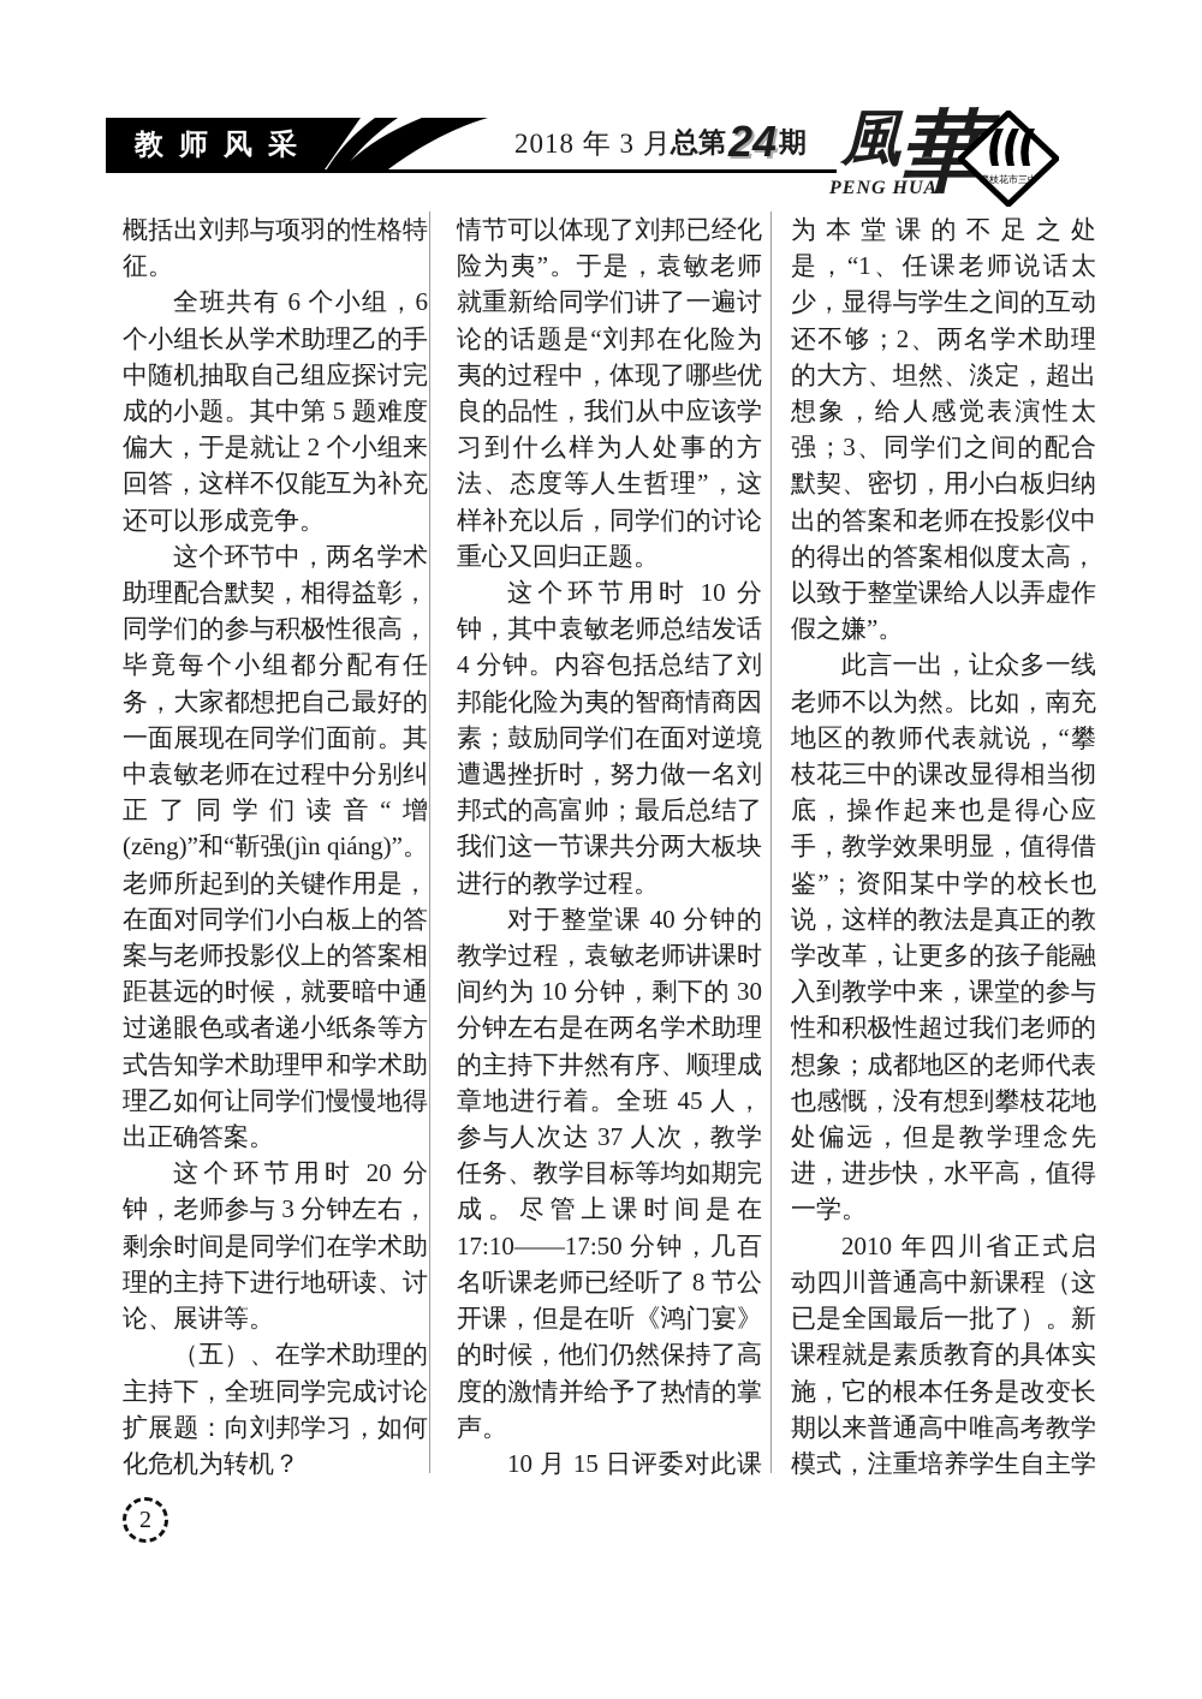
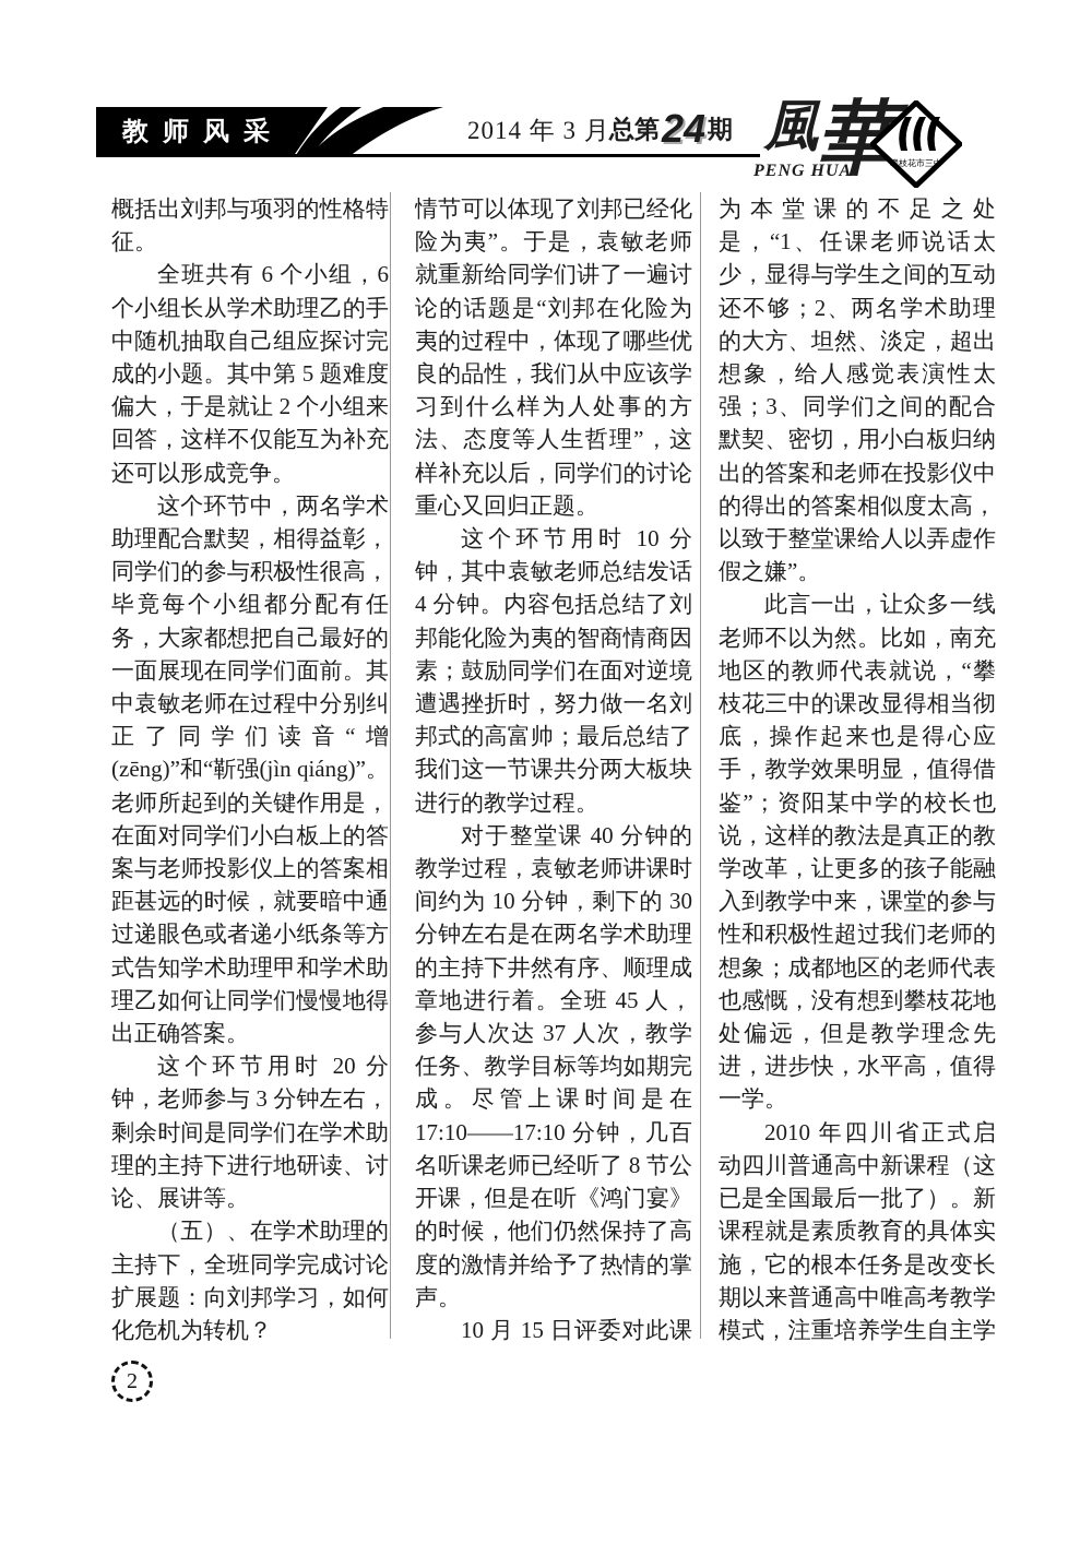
  教师风采
- 2018 年 3 月
+ 2014 年 3 月
  总第
  24
  期
  風
  PENG HUA
  華
  攀枝花市三中
  概括出刘邦与项羽的性格特征。
  全班共有 6 个小组，6 个小组长从学术助理乙的手中随机抽取自己组应探讨完成的小题。其中第 5 题难度偏大，于是就让 2 个小组来回答，这样不仅能互为补充还可以形成竞争。
  这个环节中，两名学术助理配合默契，相得益彰，同学们的参与积极性很高，毕竟每个小组都分配有任务，大家都想把自己最好的一面展现在同学们面前。其中袁敏老师在过程中分别纠正了同学们读音“增(zēng)”和“靳强(jìn qiáng)”。老师所起到的关键作用是，在面对同学们小白板上的答案与老师投影仪上的答案相距甚远的时候，就要暗中通过递眼色或者递小纸条等方式告知学术助理甲和学术助理乙如何让同学们慢慢地得出正确答案。
  这个环节用时 20 分钟，老师参与 3 分钟左右，剩余时间是同学们在学术助理的主持下进行地研读、讨论、展讲等。
  （五）、在学术助理的主持下，全班同学完成讨论扩展题：向刘邦学习，如何化危机为转机？
  情节可以体现了刘邦已经化险为夷”。于是，袁敏老师就重新给同学们讲了一遍讨论的话题是“刘邦在化险为夷的过程中，体现了哪些优良的品性，我们从中应该学习到什么样为人处事的方法、态度等人生哲理”，这样补充以后，同学们的讨论重心又回归正题。
  这个环节用时 10 分钟，其中袁敏老师总结发话 4 分钟。内容包括总结了刘邦能化险为夷的智商情商因素；鼓励同学们在面对逆境遭遇挫折时，努力做一名刘邦式的高富帅；最后总结了我们这一节课共分两大板块进行的教学过程。
- 对于整堂课 40 分钟的教学过程，袁敏老师讲课时间约为 10 分钟，剩下的 30 分钟左右是在两名学术助理的主持下井然有序、顺理成章地进行着。全班 45 人，参与人次达 37 人次，教学任务、教学目标等均如期完成。尽管上课时间是在 17:10——17:50 分钟，几百名听课老师已经听了 8 节公开课，但是在听《鸿门宴》的时候，他们仍然保持了高度的激情并给予了热情的掌声。
+ 对于整堂课 40 分钟的教学过程，袁敏老师讲课时间约为 10 分钟，剩下的 30 分钟左右是在两名学术助理的主持下井然有序、顺理成章地进行着。全班 45 人，参与人次达 37 人次，教学任务、教学目标等均如期完成。尽管上课时间是在 17:10——17:10 分钟，几百名听课老师已经听了 8 节公开课，但是在听《鸿门宴》的时候，他们仍然保持了高度的激情并给予了热情的掌声。
  为本堂课的不足之处是，“1、任课老师说话太少，显得与学生之间的互动还不够；2、两名学术助理的大方、坦然、淡定，超出想象，给人感觉表演性太强；3、同学们之间的配合默契、密切，用小白板归纳出的答案和老师在投影仪中的得出的答案相似度太高，以致于整堂课给人以弄虚作假之嫌”。
  此言一出，让众多一线老师不以为然。比如，南充地区的教师代表就说，“攀枝花三中的课改显得相当彻底，操作起来也是得心应手，教学效果明显，值得借鉴”；资阳某中学的校长也说，这样的教法是真正的教学改革，让更多的孩子能融入到教学中来，课堂的参与性和积极性超过我们老师的想象；成都地区的老师代表也感慨，没有想到攀枝花地处偏远，但是教学理念先进，进步快，水平高，值得一学。
  2
